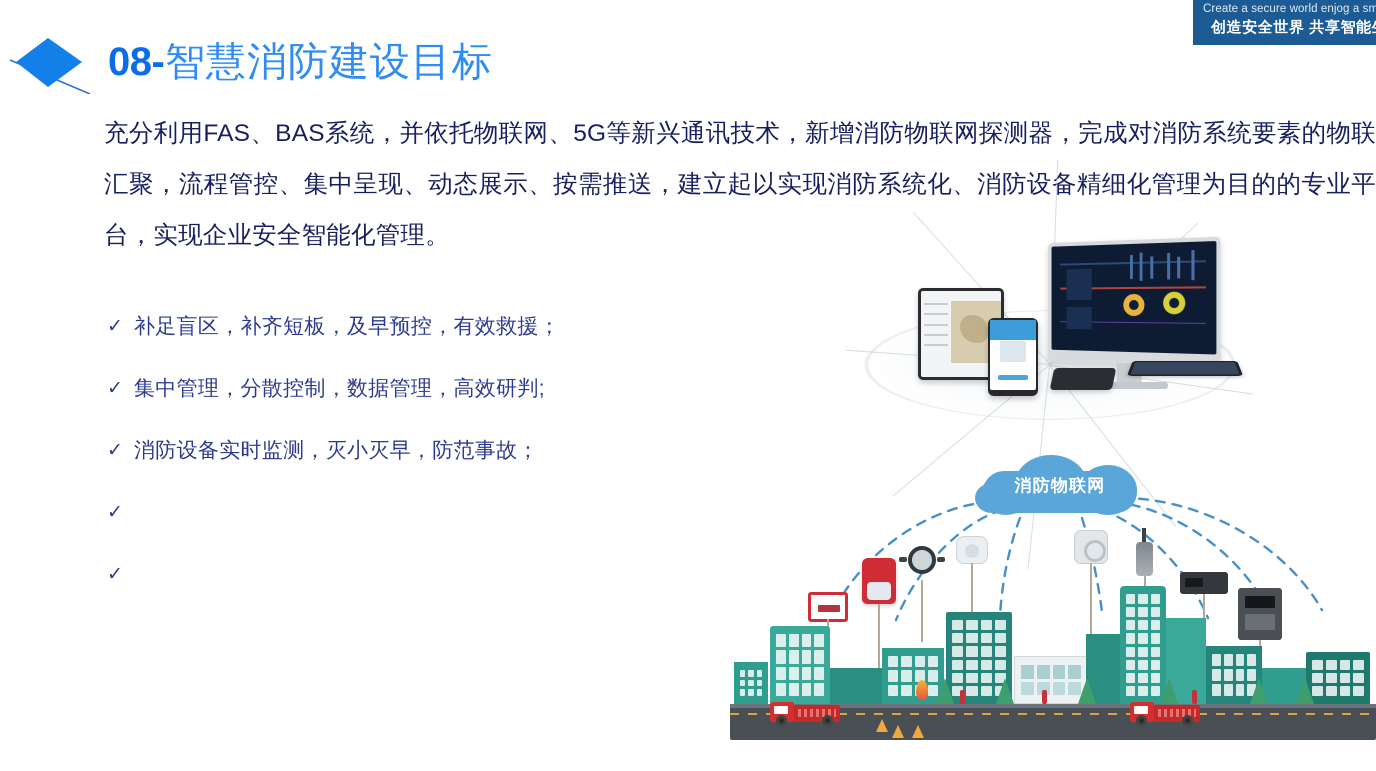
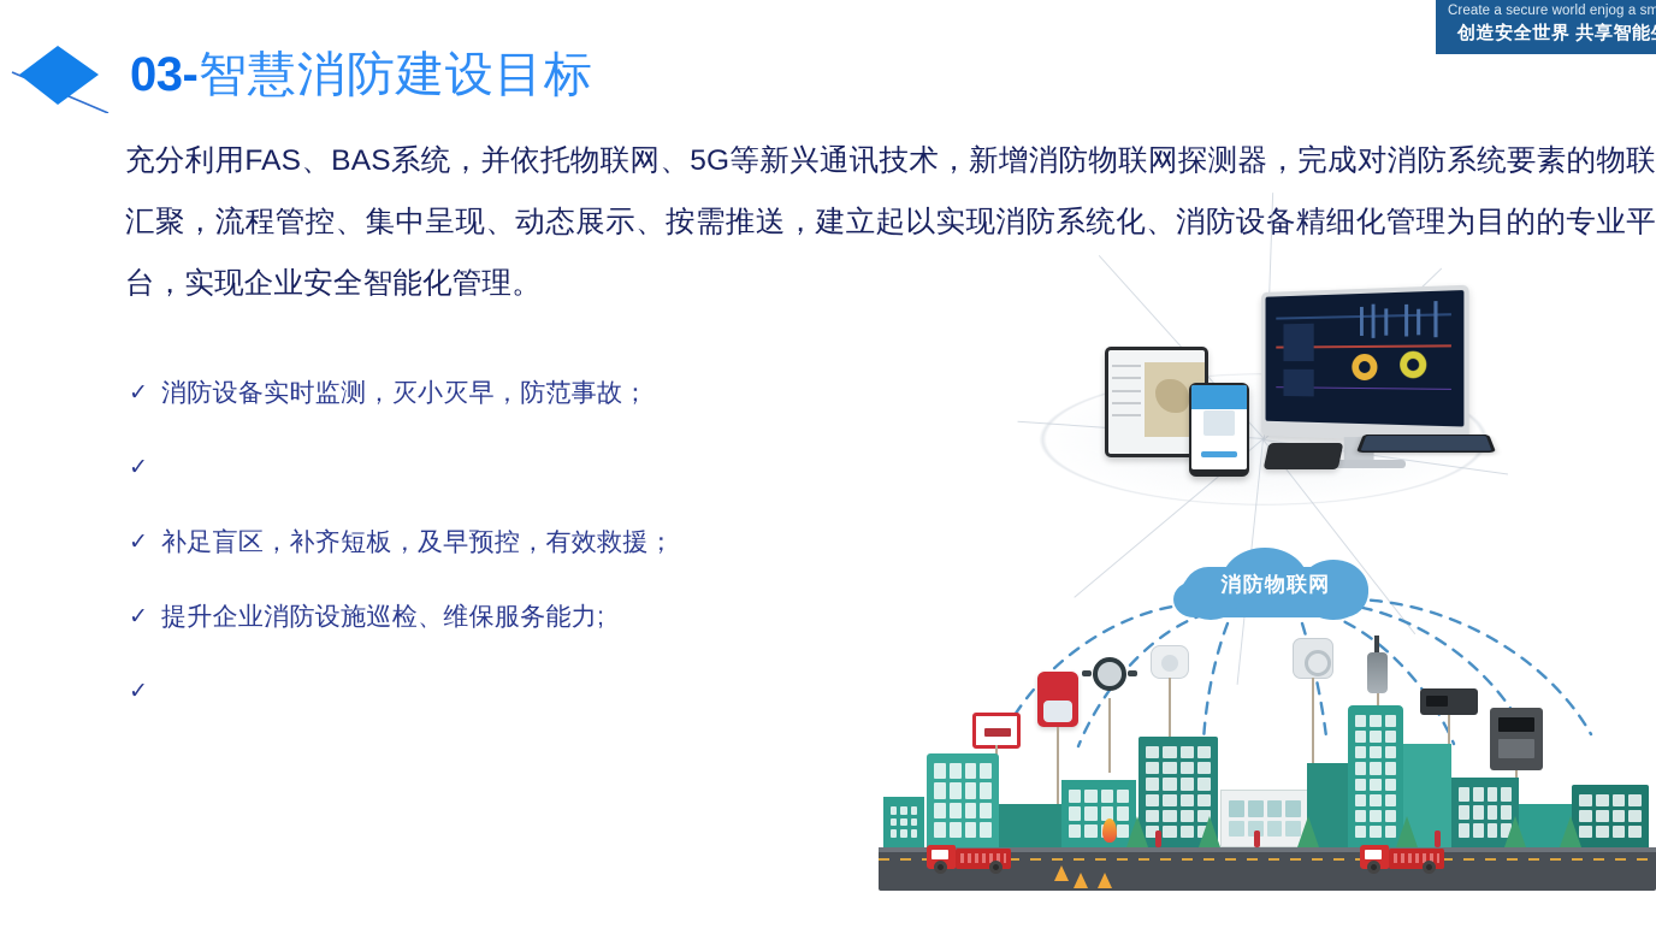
  Create a secure world enjog a sm
  创造安全世界 共享智能
- 08-智慧消防建设目标
+ 03-智慧消防建设目标
  充分利用FAS、BAS系统，并依托物联网、5G等新兴通讯技术，新增消防物联网探测器，完成对消防系统要素的物联汇聚，流程管控、集中呈现、动态展示、按需推送，建立起以实现消防系统化、消防设备精细化管理为目的的专业平台，实现企业安全智能化管理。
  ✓
- 补足盲区，补齐短板，及早预控，有效救援；
+ 消防设备实时监测，灭小灭早，防范事故；
  ✓
- 集中管理，分散控制，数据管理，高效研判;
  ✓
- 消防设备实时监测，灭小灭早，防范事故；
+ 补足盲区，补齐短板，及早预控，有效救援；
  ✓
+ 提升企业消防设施巡检、维保服务能力;
  ✓
  消防物联网
